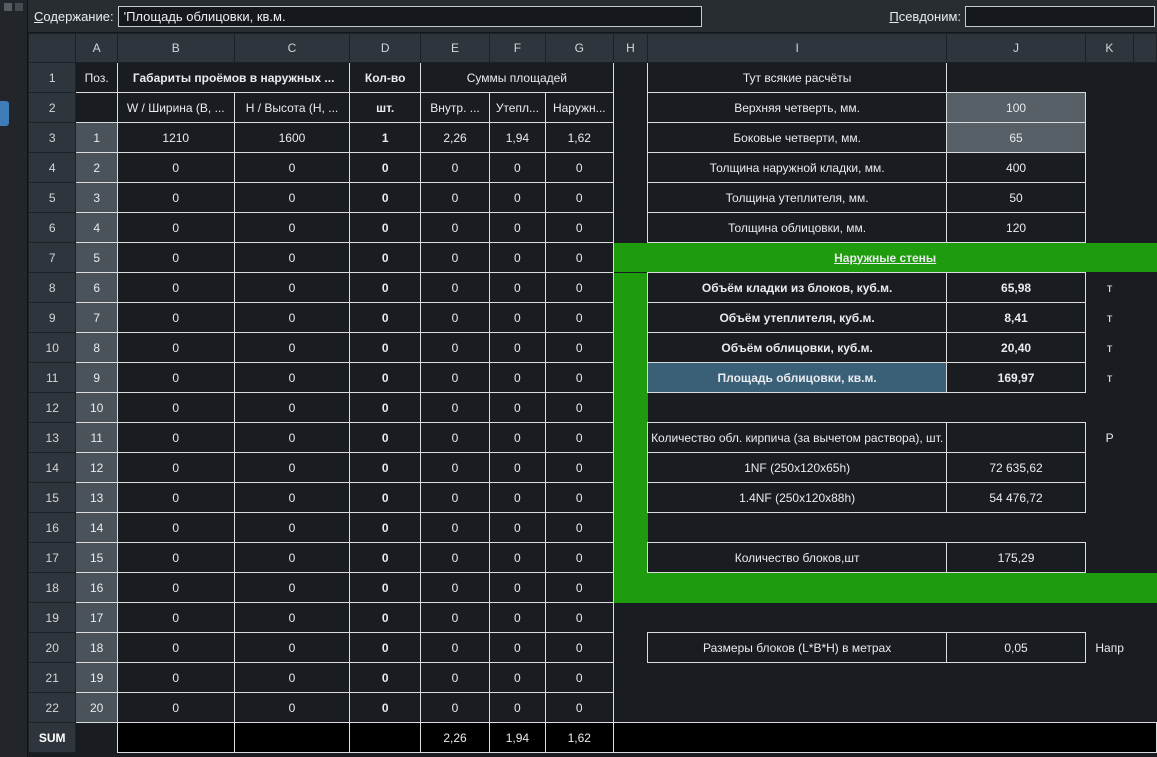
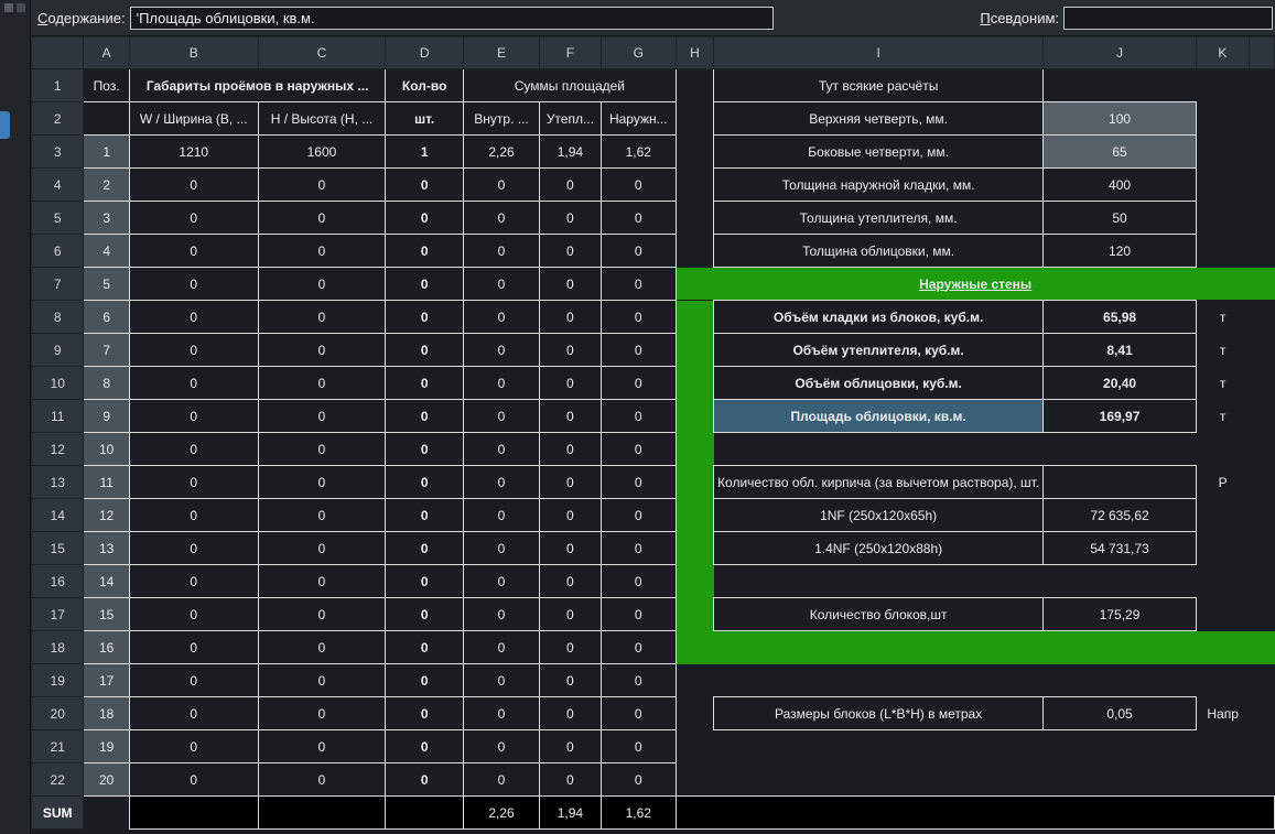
  Содержание:
  'Площадь облицовки, кв.м.
  Псевдоним:
  	A	B	C	D	E	F	G	H	I	J	K
  1	Поз.	Габариты проёмов в наружных ...	Кол-во	Суммы площадей		Тут всякие расчёты
  2		W / Ширина (В, ...	H / Высота (H, ...	шт.	Внутр. ...	Утепл...	Наружн...		Верхняя четверть, мм.	100
  3	1	1210	1600	1	2,26	1,94	1,62		Боковые четверти, мм.	65
  4	2	0	0	0	0	0	0		Толщина наружной кладки, мм.	400
  5	3	0	0	0	0	0	0		Толщина утеплителя, мм.	50
  6	4	0	0	0	0	0	0		Толщина облицовки, мм.	120
  7	5	0	0	0	0	0	0	Наружные стены
  8	6	0	0	0	0	0	0		Объём кладки из блоков, куб.м.	65,98	т
  9	7	0	0	0	0	0	0		Объём утеплителя, куб.м.	8,41	т
  10	8	0	0	0	0	0	0		Объём облицовки, куб.м.	20,40	т
  11	9	0	0	0	0	0	0		Площадь облицовки, кв.м.	169,97	т
  12	10	0	0	0	0	0	0
  13	11	0	0	0	0	0	0		Количество обл. кирпича (за вычетом раствора), шт.		Р
  14	12	0	0	0	0	0	0		1NF (250x120x65h)	72 635,62
- 15	13	0	0	0	0	0	0		1.4NF (250x120x88h)	54 476,72
+ 15	13	0	0	0	0	0	0		1.4NF (250x120x88h)	54 731,73
  16	14	0	0	0	0	0	0
  17	15	0	0	0	0	0	0		Количество блоков,шт	175,29
  18	16	0	0	0	0	0	0
  19	17	0	0	0	0	0	0
  20	18	0	0	0	0	0	0		Размеры блоков (L*B*H) в метрах	0,05	Напр
  21	19	0	0	0	0	0	0
  22	20	0	0	0	0	0	0
  SUM					2,26	1,94	1,62
